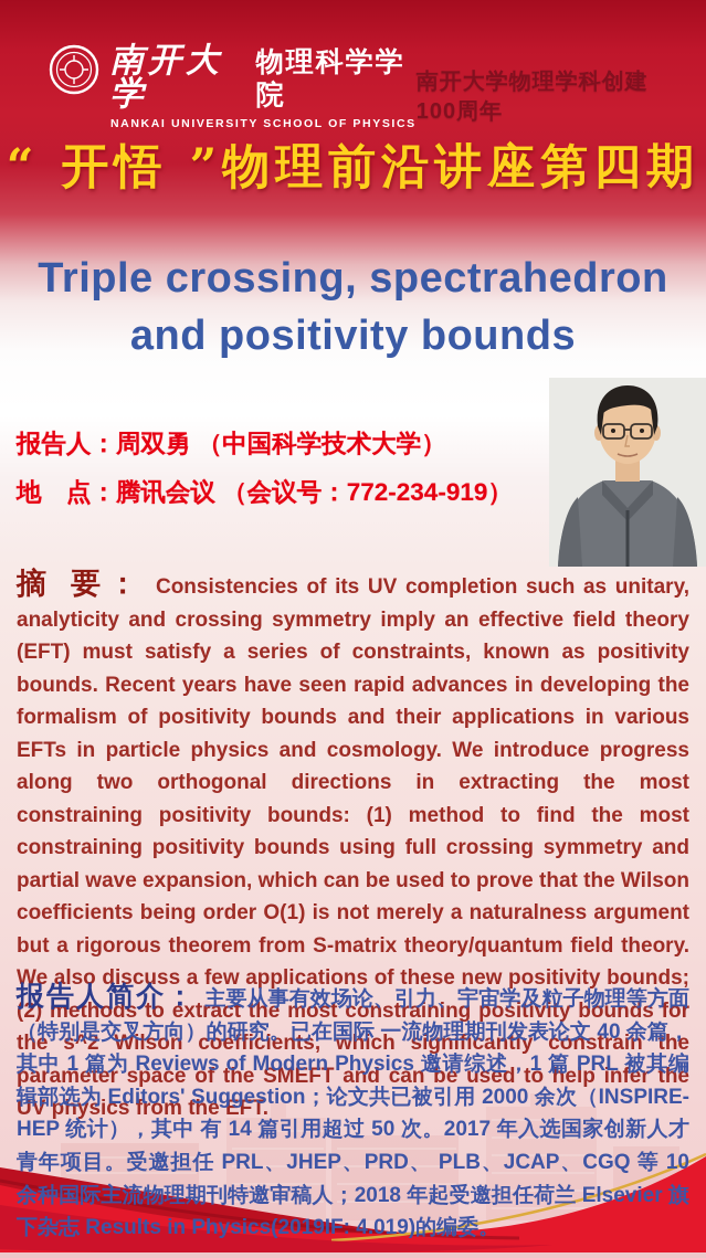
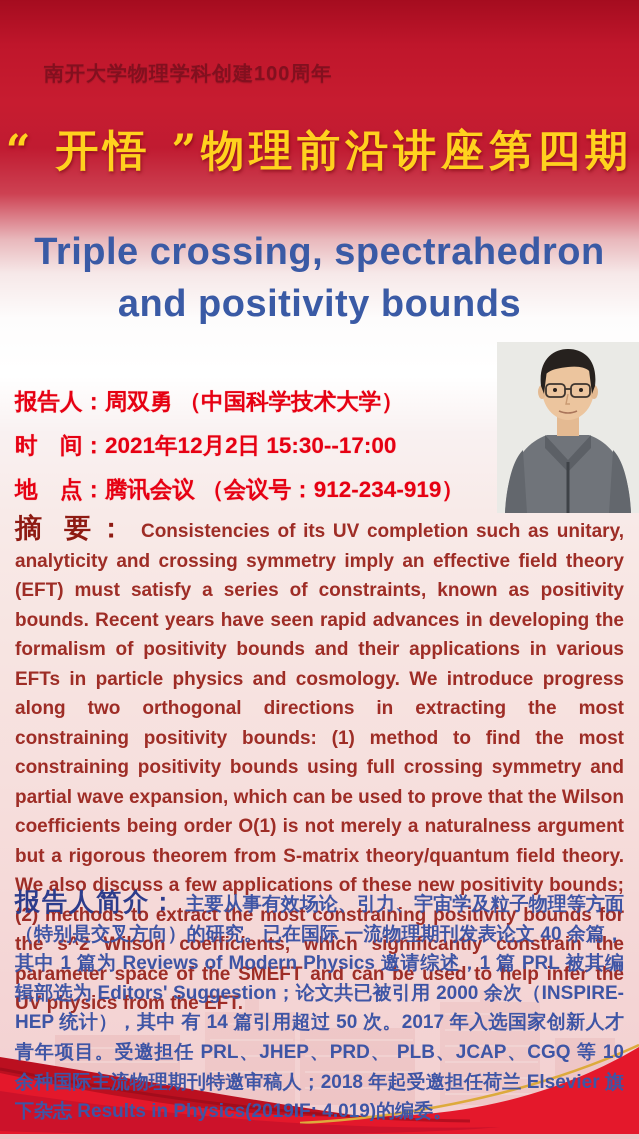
- 南开大学
- 物理科学学院
- NANKAI UNIVERSITY SCHOOL OF PHYSICS
  南开大学物理学科创建100周年
  “ 开悟 ”物理前沿讲座第四期
  Triple crossing, spectrahedron
  and positivity bounds
  报告人：周双勇 （中国科学技术大学）
+ 时 间：2021年12月2日 15:30--17:00
- 地 点：腾讯会议 （会议号：772-234-919）
+ 地 点：腾讯会议 （会议号：912-234-919）
  摘 要： Consistencies of its UV completion such as unitary, analyticity and crossing symmetry imply an effective field theory (EFT) must satisfy a series of constraints, known as positivity bounds. Recent years have seen rapid advances in developing the formalism of positivity bounds and their applications in various EFTs in particle physics and cosmology. We introduce progress along two orthogonal directions in extracting the most constraining positivity bounds: (1) method to find the most constraining positivity bounds using full crossing symmetry and partial wave expansion, which can be used to prove that the Wilson coefficients being order O(1) is not merely a naturalness argument but a rigorous theorem from S-matrix theory/quantum field theory. We also discuss a few applications of these new positivity bounds; (2) methods to extract the most constraining positivity bounds for the s^2 Wilson coefficients, which significantly constrain the parameter space of the SMEFT and can be used to help infer the UV physics from the EFT.
  报告人简介： 主要从事有效场论、引力、宇宙学及粒子物理等方面（特别是交叉方向）的研究。已在国际 一流物理期刊发表论文 40 余篇，其中 1 篇为 Reviews of Modern Physics 邀请综述，1 篇 PRL 被其编辑部选为 Editors' Suggestion；论文共已被引用 2000 余次（INSPIRE-HEP 统计），其中 有 14 篇引用超过 50 次。2017 年入选国家创新人才青年项目。受邀担任 PRL、JHEP、PRD、 PLB、JCAP、CGQ 等 10 余种国际主流物理期刊特邀审稿人；2018 年起受邀担任荷兰 Elsevier 旗下杂志 Results in Physics(2019IF: 4.019)的编委。
